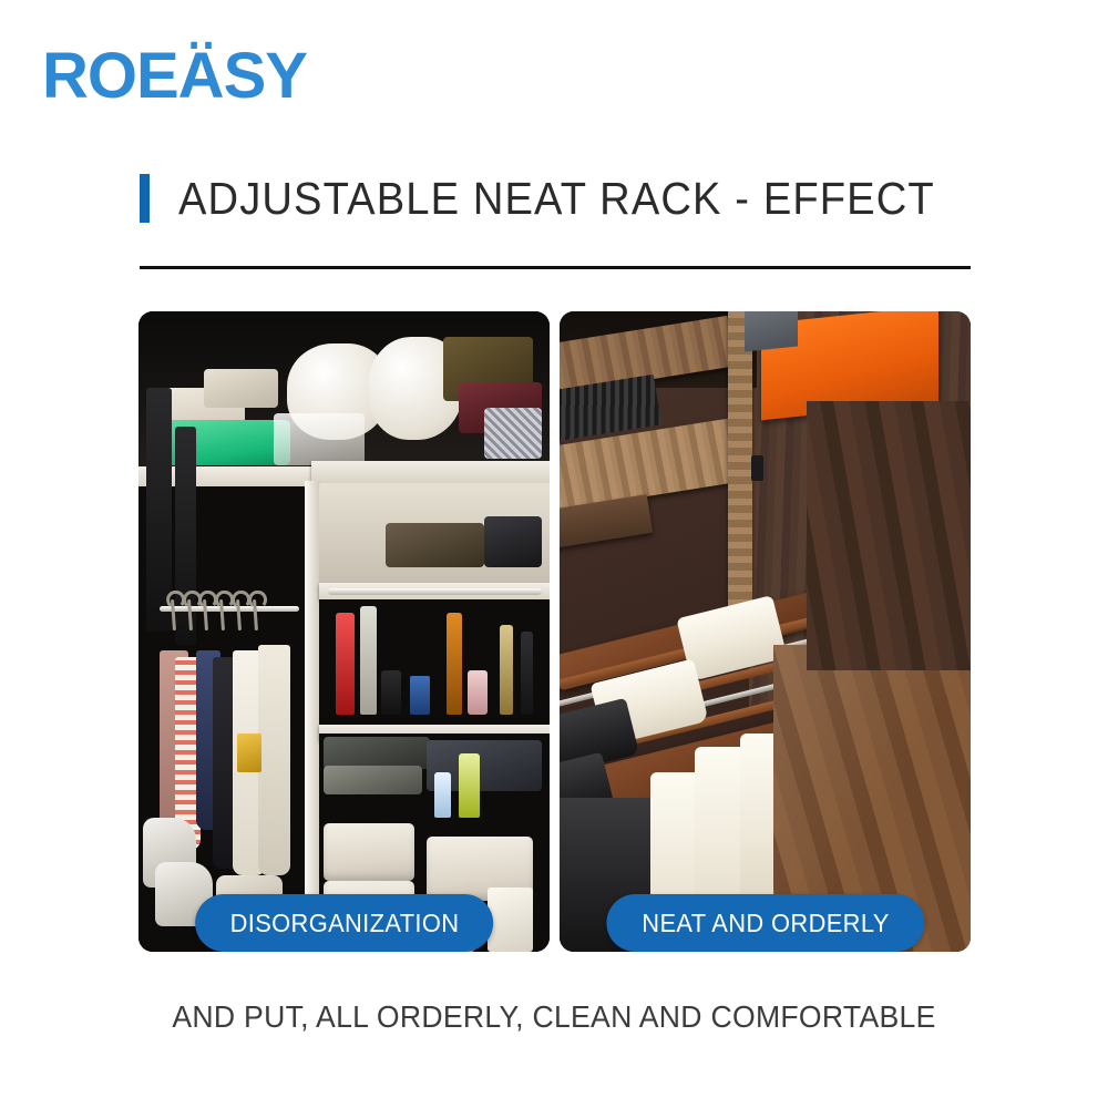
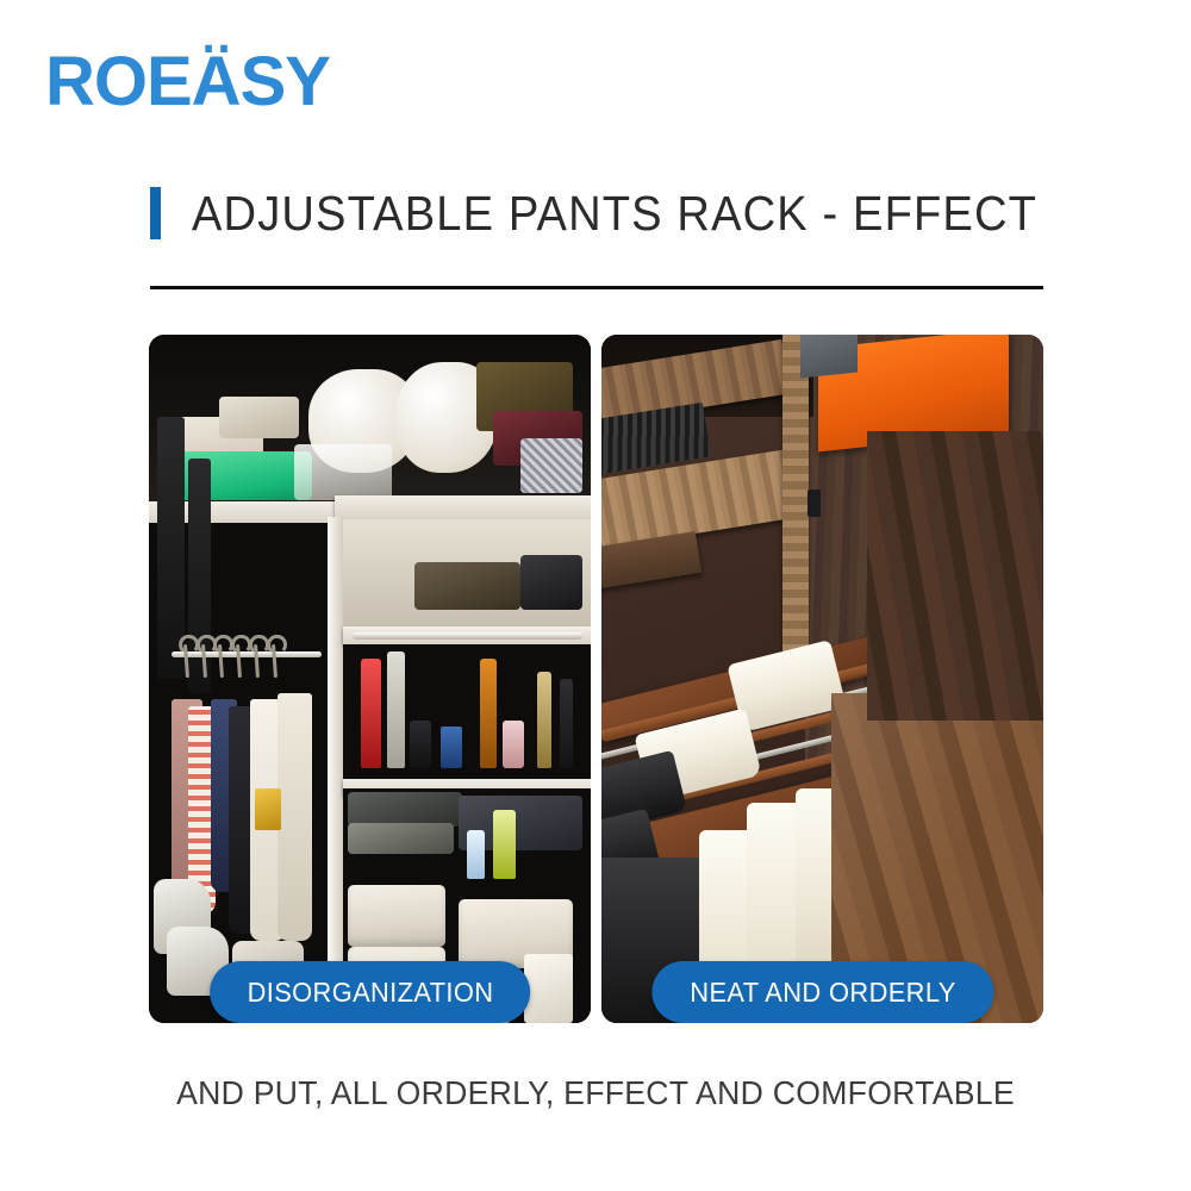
  ROEÄSY
- ADJUSTABLE NEAT RACK - EFFECT
+ ADJUSTABLE PANTS RACK - EFFECT
  DISORGANIZATION
  NEAT AND ORDERLY
- AND PUT, ALL ORDERLY, CLEAN AND COMFORTABLE
+ AND PUT, ALL ORDERLY, EFFECT AND COMFORTABLE
